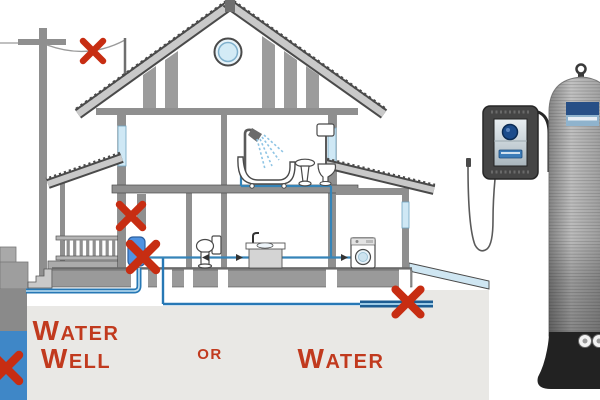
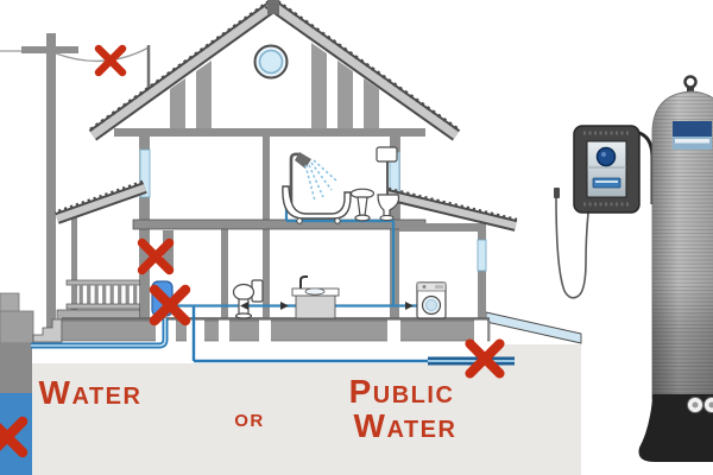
  Water
- Well
  or
+ Public
  Water
